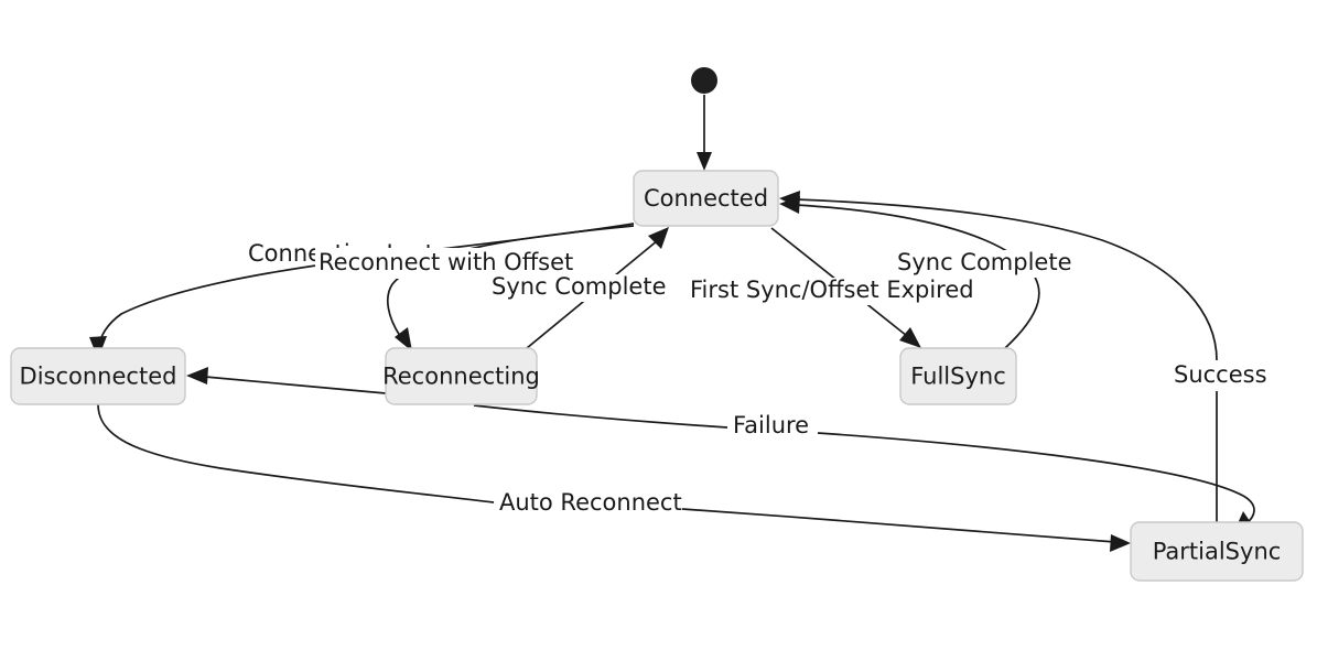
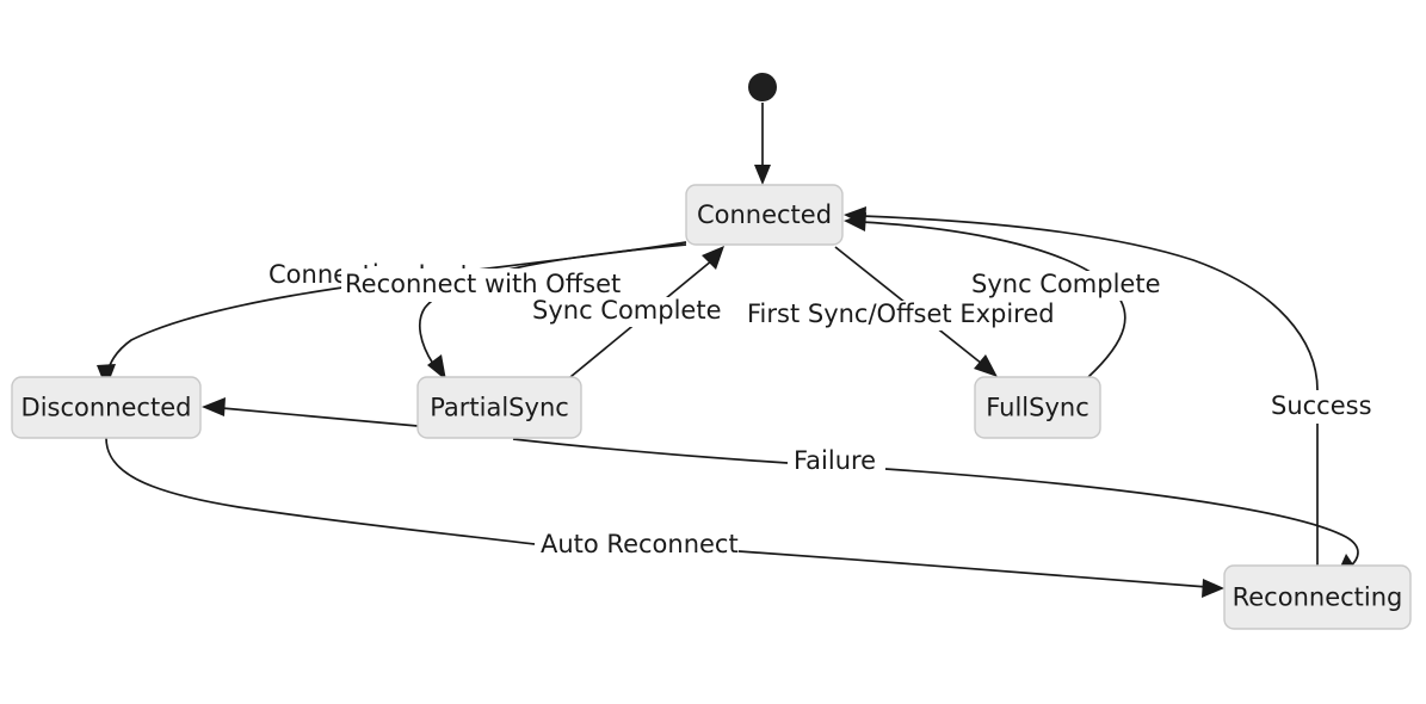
  Reconnect with Offset
  Sync Complete
  First Sync/Offset Expired
  Sync Complete
  Success
  Failure
  Auto Reconnect
  Connected
  Disconnected
- Reconnecting
+ PartialSync
  FullSync
- PartialSync
+ Reconnecting
